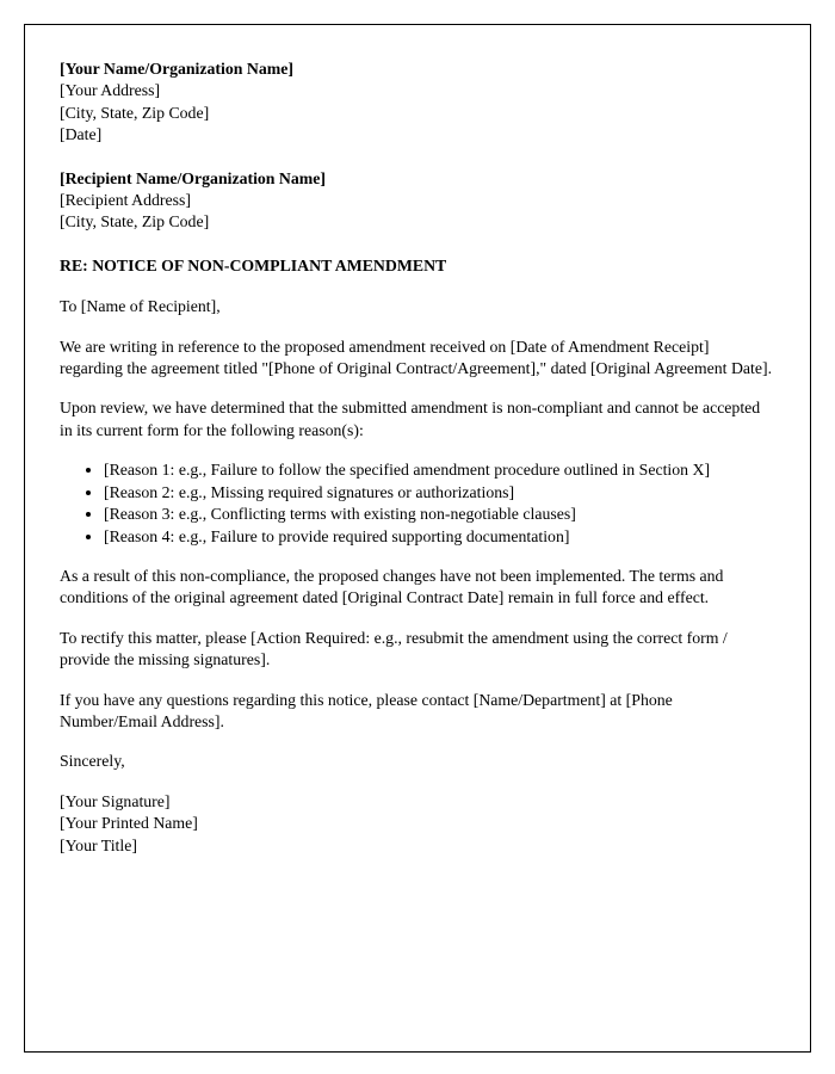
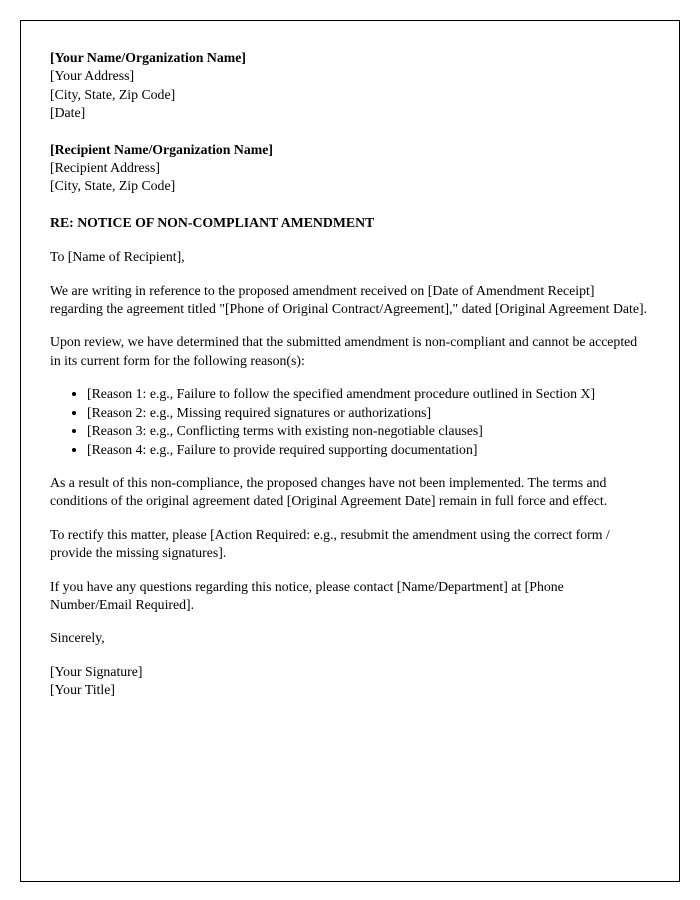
  [Your Name/Organization Name]
  [Your Address]
  [City, State, Zip Code]
  [Date]
  [Recipient Name/Organization Name]
  [Recipient Address]
  [City, State, Zip Code]
  RE: NOTICE OF NON-COMPLIANT AMENDMENT
  To [Name of Recipient],
  We are writing in reference to the proposed amendment received on [Date of Amendment Receipt] regarding the agreement titled "[Phone of Original Contract/Agreement]," dated [Original Agreement Date].
  Upon review, we have determined that the submitted amendment is non-compliant and cannot be accepted in its current form for the following reason(s):
  [Reason 1: e.g., Failure to follow the specified amendment procedure outlined in Section X]
  [Reason 2: e.g., Missing required signatures or authorizations]
  [Reason 3: e.g., Conflicting terms with existing non-negotiable clauses]
  [Reason 4: e.g., Failure to provide required supporting documentation]
- As a result of this non-compliance, the proposed changes have not been implemented. The terms and conditions of the original agreement dated [Original Contract Date] remain in full force and effect.
+ As a result of this non-compliance, the proposed changes have not been implemented. The terms and conditions of the original agreement dated [Original Agreement Date] remain in full force and effect.
  To rectify this matter, please [Action Required: e.g., resubmit the amendment using the correct form / provide the missing signatures].
- If you have any questions regarding this notice, please contact [Name/Department] at [Phone Number/Email Address].
+ If you have any questions regarding this notice, please contact [Name/Department] at [Phone Number/Email Required].
  Sincerely,
  [Your Signature]
- [Your Printed Name]
  [Your Title]
